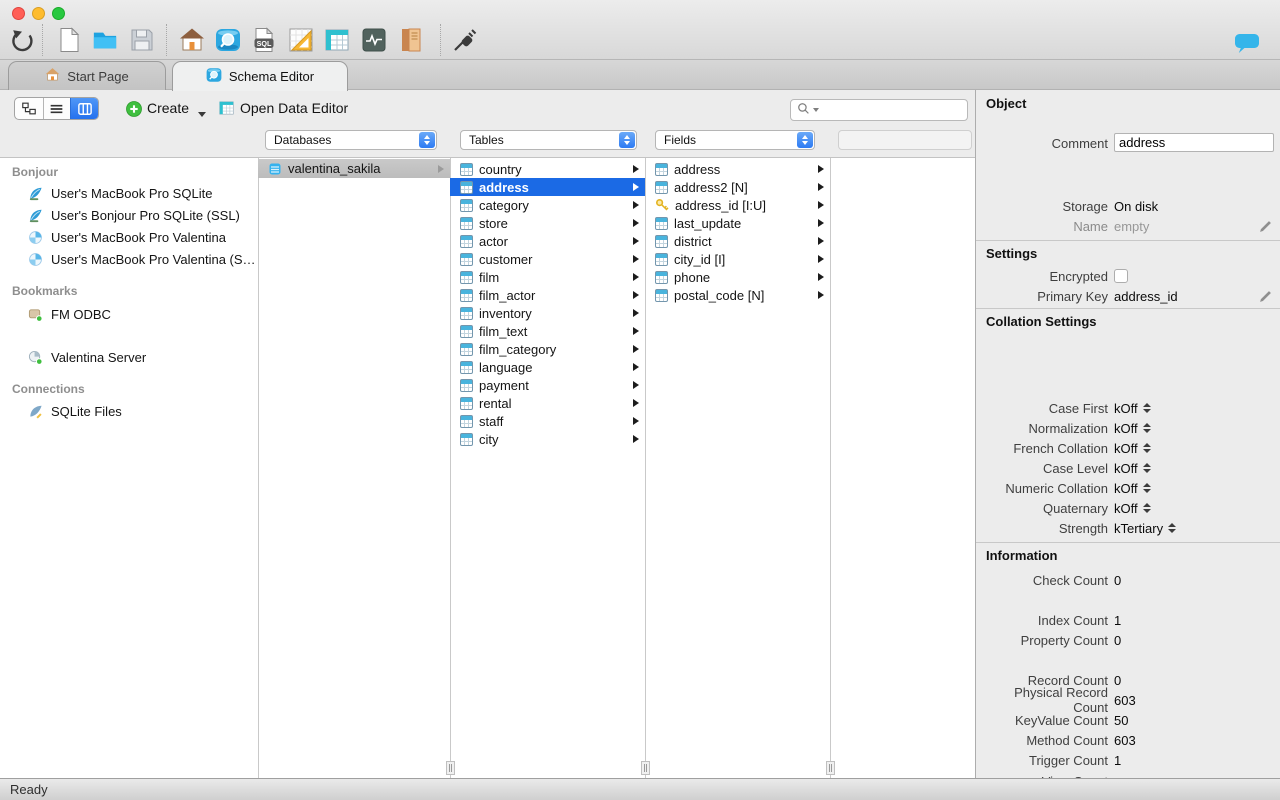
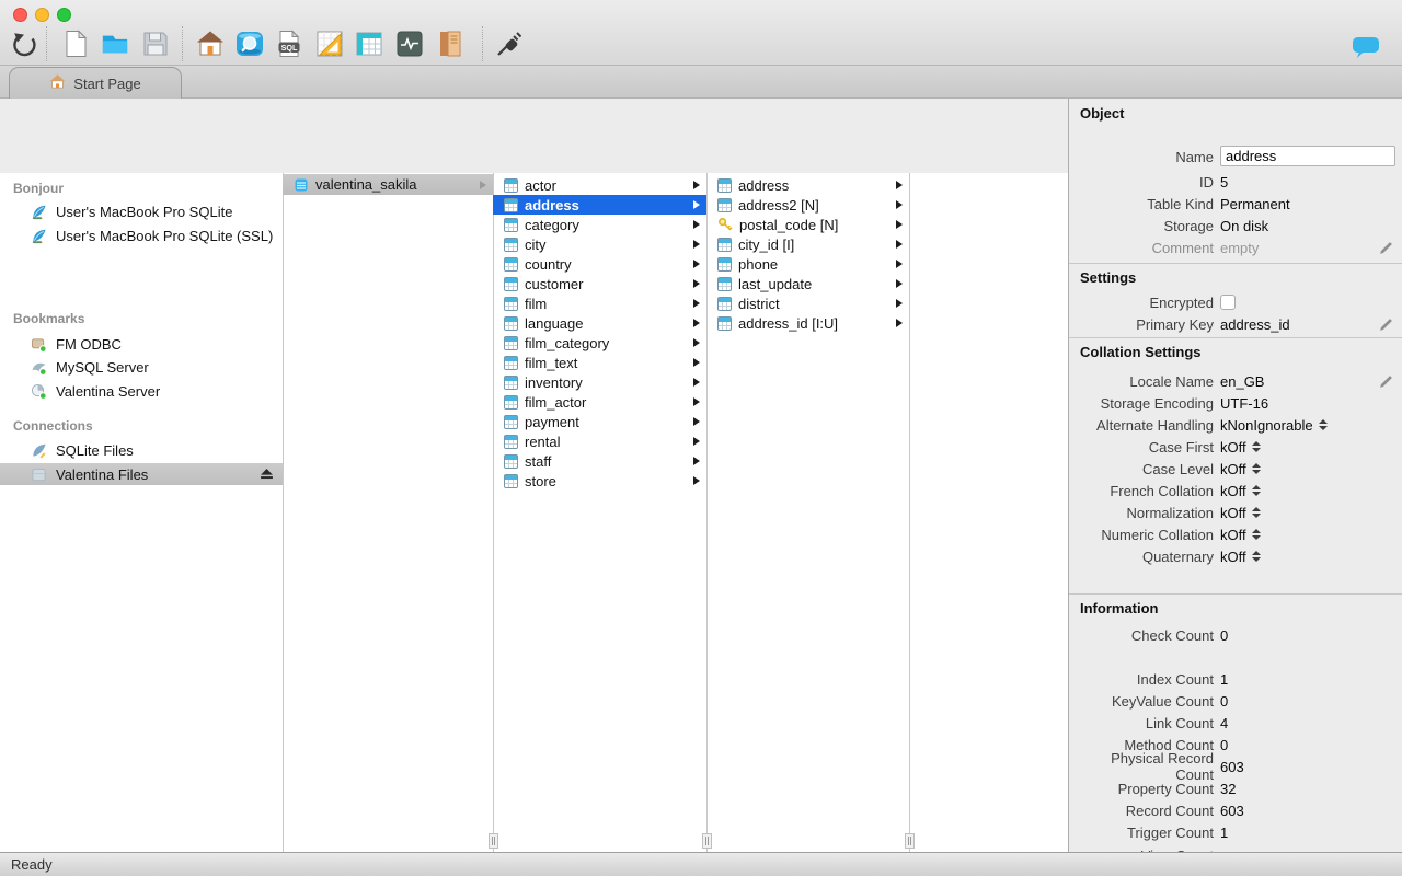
  SQL
  Start Page
- Schema Editor
- Create
- Open Data Editor
- Databases
- Tables
- Fields
  Bonjour
  User's MacBook Pro SQLite
- User's Bonjour Pro SQLite (SSL)
+ User's MacBook Pro SQLite (SSL)
- User's MacBook Pro Valentina
- User's MacBook Pro Valentina (S…
  Bookmarks
  FM ODBC
+ MySQL Server
  Valentina Server
  Connections
  SQLite Files
+ Valentina Files
  valentina_sakila
- country
+ actor
  address
  category
- store
+ city
- actor
+ country
  customer
  film
- film_actor
+ language
- inventory
+ film_category
  film_text
- film_category
+ inventory
- language
+ film_actor
  payment
  rental
  staff
- city
+ store
  address
  address2 [N]
- address_id [I:U]
+ postal_code [N]
- last_update
+ city_id [I]
- district
+ phone
- city_id [I]
+ last_update
- phone
+ district
- postal_code [N]
+ address_id [I:U]
  Object
- Comment
+ Name
  address
+ ID
+ 5
+ Table Kind
+ Permanent
  Storage
  On disk
- Name
+ Comment
  empty
  Settings
  Encrypted
  Primary Key
  address_id
  Collation Settings
+ Locale Name
+ en_GB
+ Storage Encoding
+ UTF-16
+ Alternate Handling
+ kNonIgnorable
  Case First
  kOff
- Normalization
+ Case Level
  kOff
  French Collation
  kOff
- Case Level
+ Normalization
  kOff
  Numeric Collation
  kOff
  Quaternary
  kOff
- Strength
- kTertiary
  Information
  Check Count
  0
  Index Count
  1
- Property Count
+ KeyValue Count
  0
+ Link Count
+ 4
- Record Count
+ Method Count
  0
  Physical Record Count
  603
- KeyValue Count
+ Property Count
- 50
+ 32
- Method Count
+ Record Count
  603
  Trigger Count
  1
  Ready
